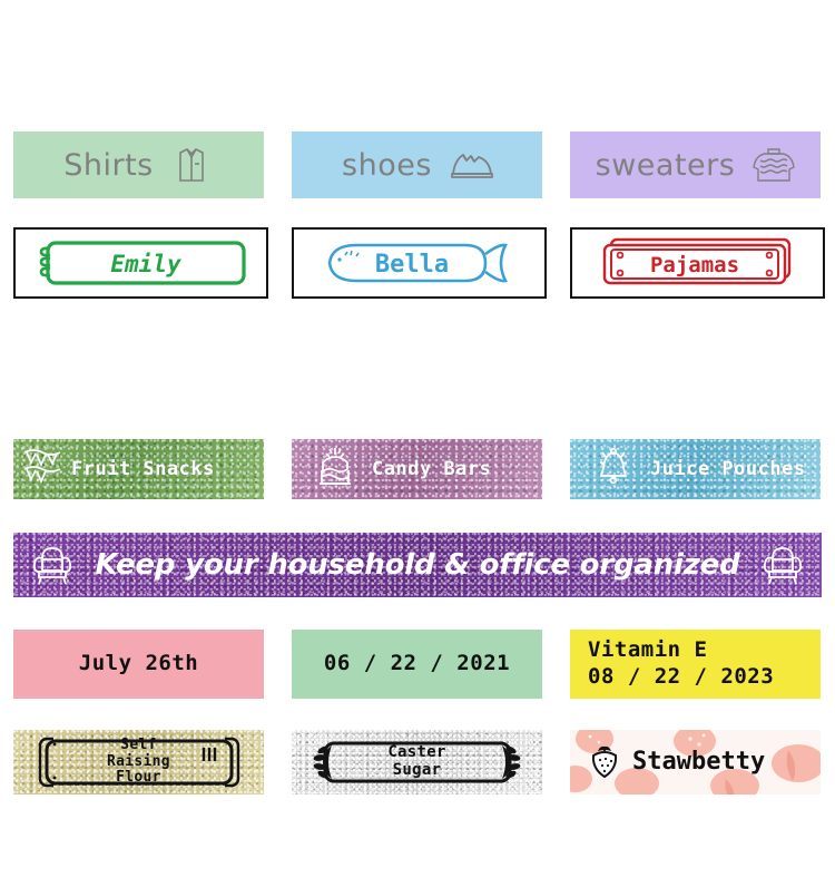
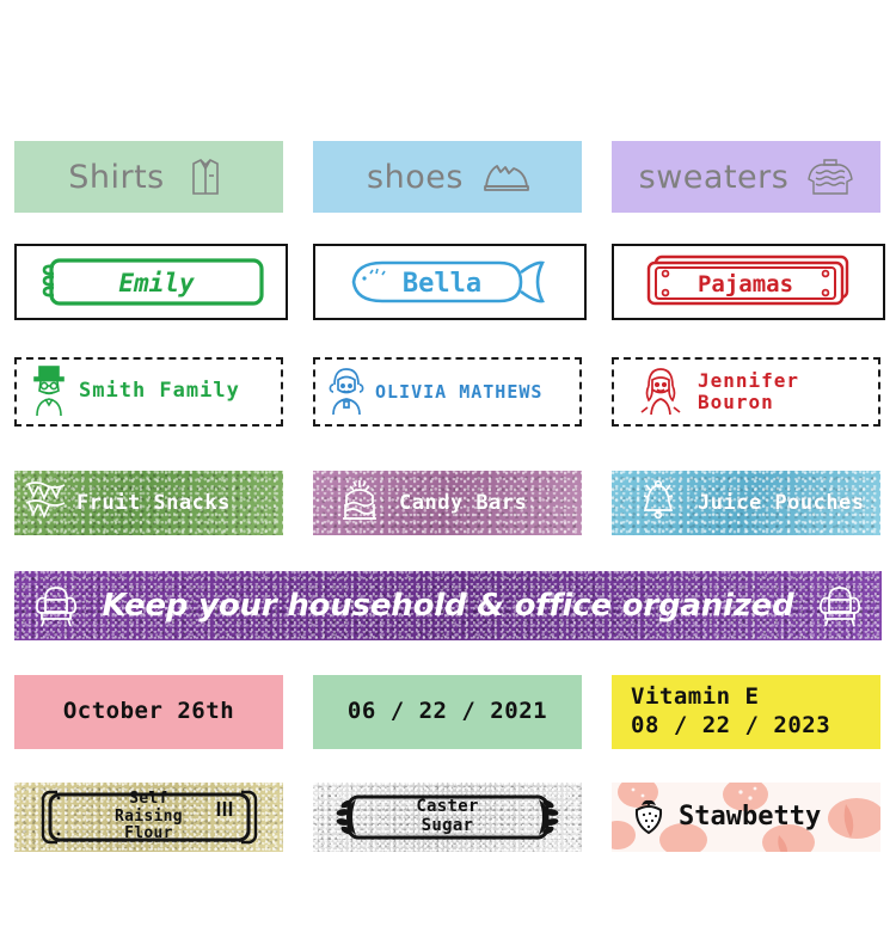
  Shirts
  shoes
  sweaters
  Emily
  Bella
  Pajamas
+ Smith Family
+ OLIVIA MATHEWS
+ Jennifer
+ Bouron
  Fruit Snacks
  Candy Bars
  Juice Pouches
  Keep your household & office organized
- July 26th
+ October 26th
  06 / 22 / 2021
  Vitamin E
  08 / 22 / 2023
  Self
  Raising
  Flour
  Caster
  Sugar
  Stawbetty
